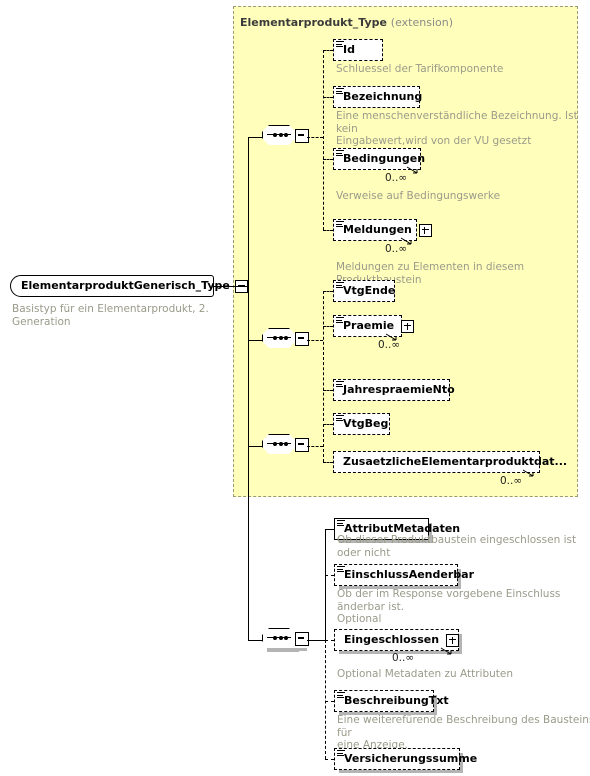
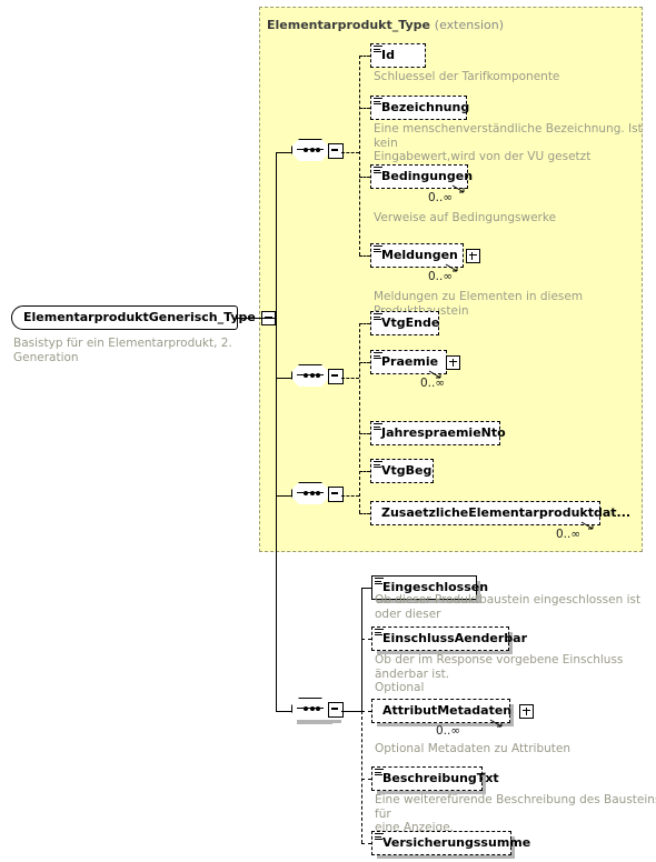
  Elementarprodukt_Type (extension)
  ElementarproduktGenerisch_Type
  Basistyp für ein Elementarprodukt, 2. Generation
  Id
  Schluessel der Tarifkomponente
  Bezeichnung
  Eine menschenverständliche Bezeichnung. Ist kein
  Eingabewert,wird von der VU gesetzt
  Bedingungen
  0..∞
  Verweise auf Bedingungswerke
  Meldungen
  0..∞
  Meldungen zu Elementen in diesem stein
  VtgEnde
  Praemie
  0..∞
  JahrespraemieNto
  VtgBeg
  ZusaetzlicheElementarproduktdat...
  0..∞
- AttributMetadaten
+ Eingeschlossen
- Ob dieser Produktbaustein eingeschlossen ist oder nicht
+ Ob dieser Produktbaustein eingeschlossen ist oder dieser
  EinschlussAenderbar
  Ob der im Response vorgebene Einschluss änderbar ist.
  Optional
- Eingeschlossen
+ AttributMetadaten
  0..∞
  Optional Metadaten zu Attributen
  BeschreibungTxt
  Eine weiterefürende Beschreibung des Baustein für
  eine Anzeige.
  Versicherungssumme
